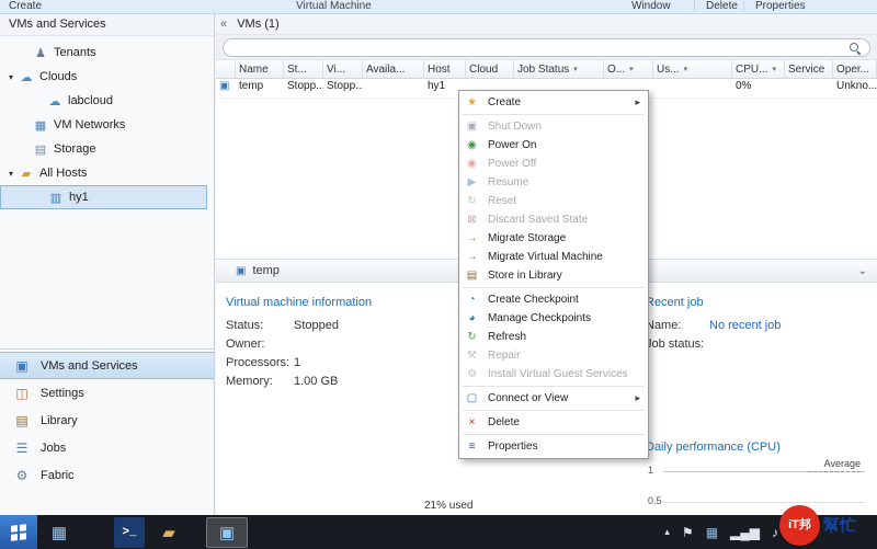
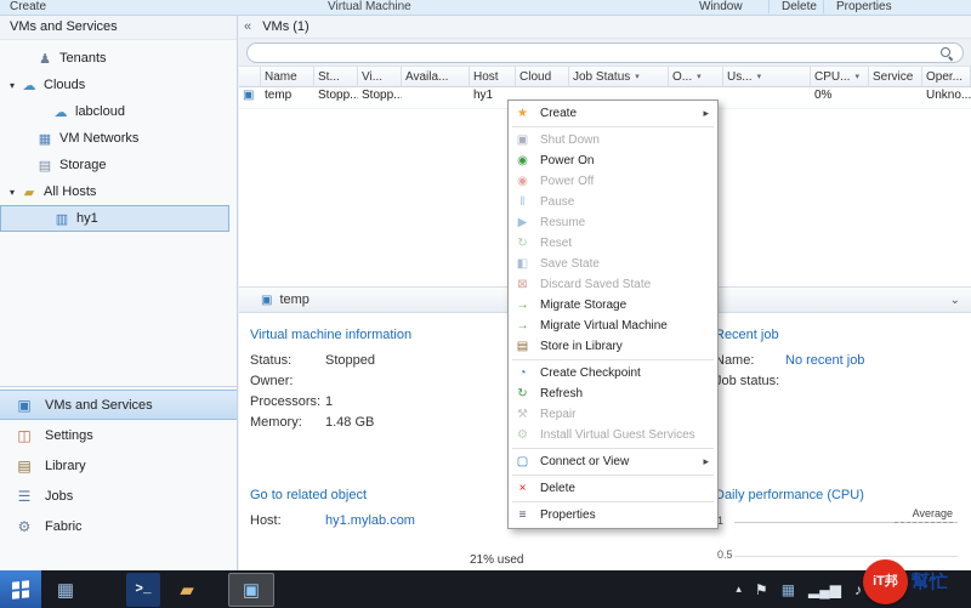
  Create
  Virtual Machine
  Window
  Delete
  Properties
  VMs and Services
  ♟
  Tenants
  ▾
  ☁
  Clouds
  ☁
  labcloud
  ▦
  VM Networks
  ▤
  Storage
  ▾
  ▰
  All Hosts
  ▥
  hy1
  ▣
  VMs and Services
  ◫
  Settings
  ▤
  Library
  ☰
  Jobs
  ⚙
  Fabric
  « VMs (1)
  Name
  St...
  Vi...
  Availa...
  Host
  Cloud
  Job Status
  O...
  Us...
  CPU...
  Service
  Oper...
  ▣
  temp
  Stopp..
  Stopp..
  hy1
  0%
  Unkno...
  ▣
  temp
  ⌄
  Virtual machine information
  Status:
  Stopped
  Owner:
  Processors:
  1
  Memory:
- 1.00 GB
+ 1.48 GB
+ Go to related object
+ Host:
+ hy1.mylab.com
  Recent job
  Name:
  No recent job
  ob status:
  Daily performance (CPU)
  1
  Average
  0.5
  21% used
  ★
  Create
  ▣
  Shut Down
  ◉
  Power On
  ◉
  Power Off
+ ‖
+ Pause
  ▶
  Resume
  ↻
  Reset
+ ◧
+ Save State
  ⊠
  Discard Saved State
  →
  Migrate Storage
  →
  Migrate Virtual Machine
  ▤
  Store in Library
  ◔
  Create Checkpoint
- ◕
- Manage Checkpoints
  ↻
  Refresh
  ⚒
  Repair
  ⚙
  Install Virtual Guest Services
  ▢
  Connect or View
  ×
  Delete
  ≡
  Properties
  ▦
  >_
  ▰
  ▣
  ▴
  ⚑
  ▦
  ▂▄▆
  ♪
  iT邦
  幫忙
